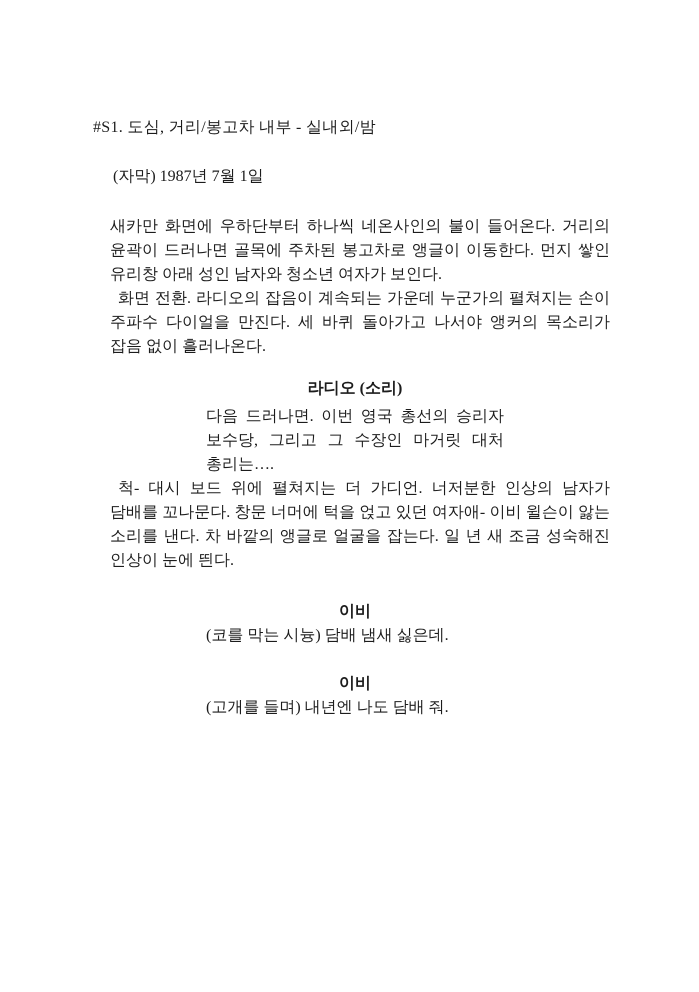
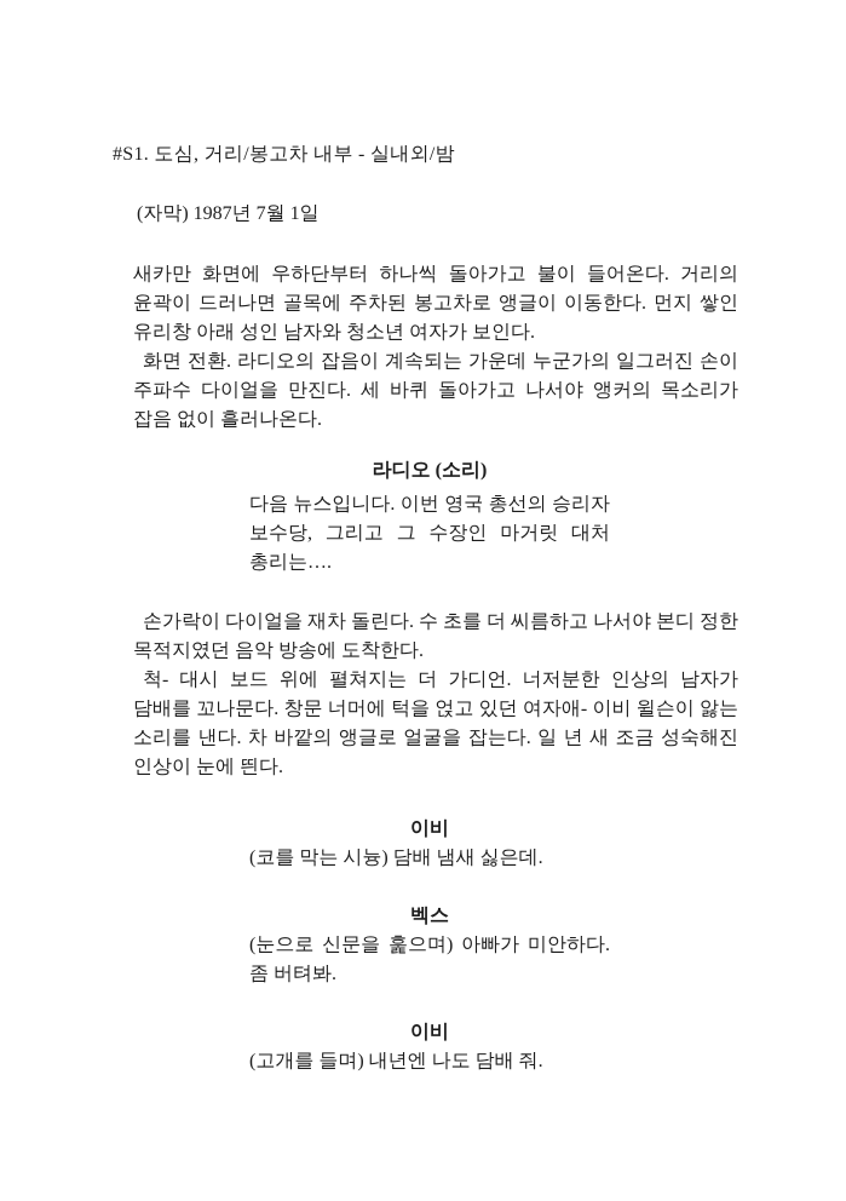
  #S1. 도심, 거리/봉고차 내부 - 실내외/밤
  (자막) 1987년 7월 1일
- 새카만 화면에 우하단부터 하나씩 네온사인의 불이 들어온다. 거리의 윤곽이 드러나면 골목에 주차된 봉고차로 앵글이 이동한다. 먼지 쌓인 유리창 아래 성인 남자와 청소년 여자가 보인다.
+ 새카만 화면에 우하단부터 하나씩 돌아가고 불이 들어온다. 거리의 윤곽이 드러나면 골목에 주차된 봉고차로 앵글이 이동한다. 먼지 쌓인 유리창 아래 성인 남자와 청소년 여자가 보인다.
- 화면 전환. 라디오의 잡음이 계속되는 가운데 누군가의 펼쳐지는 손이 주파수 다이얼을 만진다. 세 바퀴 돌아가고 나서야 앵커의 목소리가 잡음 없이 흘러나온다.
+ 화면 전환. 라디오의 잡음이 계속되는 가운데 누군가의 일그러진 손이 주파수 다이얼을 만진다. 세 바퀴 돌아가고 나서야 앵커의 목소리가 잡음 없이 흘러나온다.
  라디오 (소리)
- 다음 드러나면. 이번 영국 총선의 승리자 보수당, 그리고 그 수장인 마거릿 대처 총리는….
+ 다음 뉴스입니다. 이번 영국 총선의 승리자 보수당, 그리고 그 수장인 마거릿 대처 총리는….
+ 손가락이 다이얼을 재차 돌린다. 수 초를 더 씨름하고 나서야 본디 정한 목적지였던 음악 방송에 도착한다.
  척- 대시 보드 위에 펼쳐지는 더 가디언. 너저분한 인상의 남자가 담배를 꼬나문다. 창문 너머에 턱을 얹고 있던 여자애- 이비 윌슨이 앓는 소리를 낸다. 차 바깥의 앵글로 얼굴을 잡는다. 일 년 새 조금 성숙해진 인상이 눈에 띈다.
  이비
  (코를 막는 시늉) 담배 냄새 싫은데.
+ 벡스
+ (눈으로 신문을 훑으며) 아빠가 미안하다. 좀 버텨봐.
  이비
  (고개를 들며) 내년엔 나도 담배 줘.
